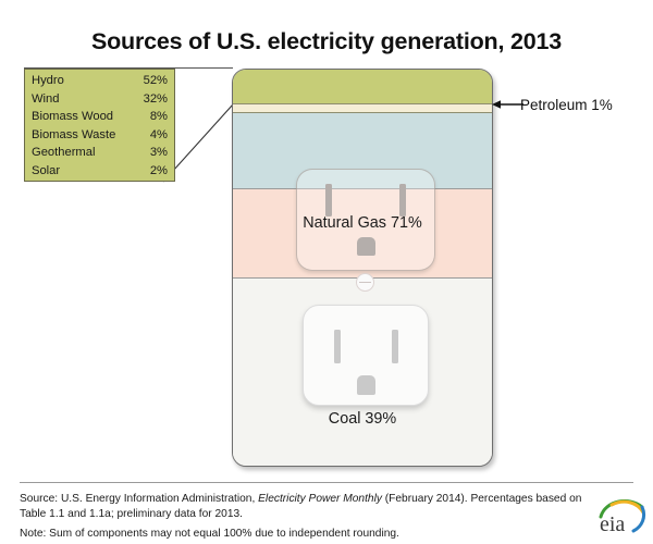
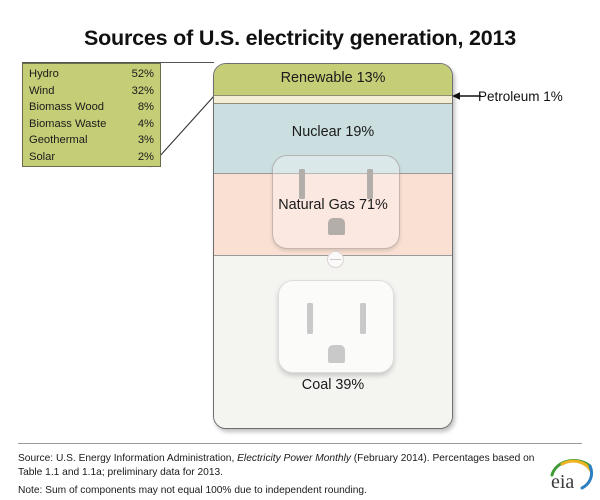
  Sources of U.S. electricity generation, 2013
  Hydro
  52%
  Wind
  32%
  Biomass Wood
  8%
  Biomass Waste
  4%
  Geothermal
  3%
  Solar
  2%
+ Renewable 13%
+ Nuclear 19%
  Natural Gas 71%
  Coal 39%
  Petroleum 1%
  Source: U.S. Energy Information Administration, Electricity Power Monthly (February 2014). Percentages based on Table 1.1 and 1.1a; preliminary data for 2013.
  Note: Sum of components may not equal 100% due to independent rounding.
  eia
